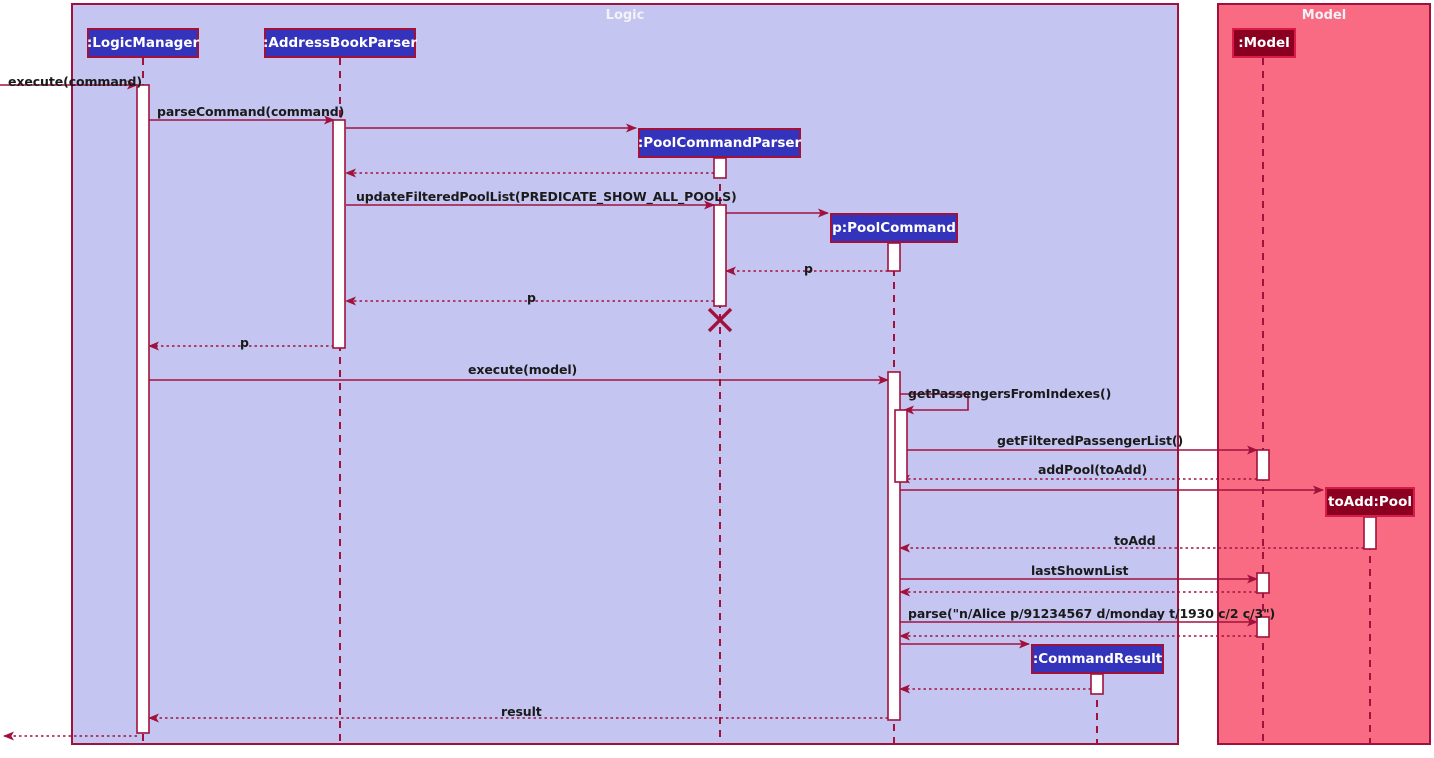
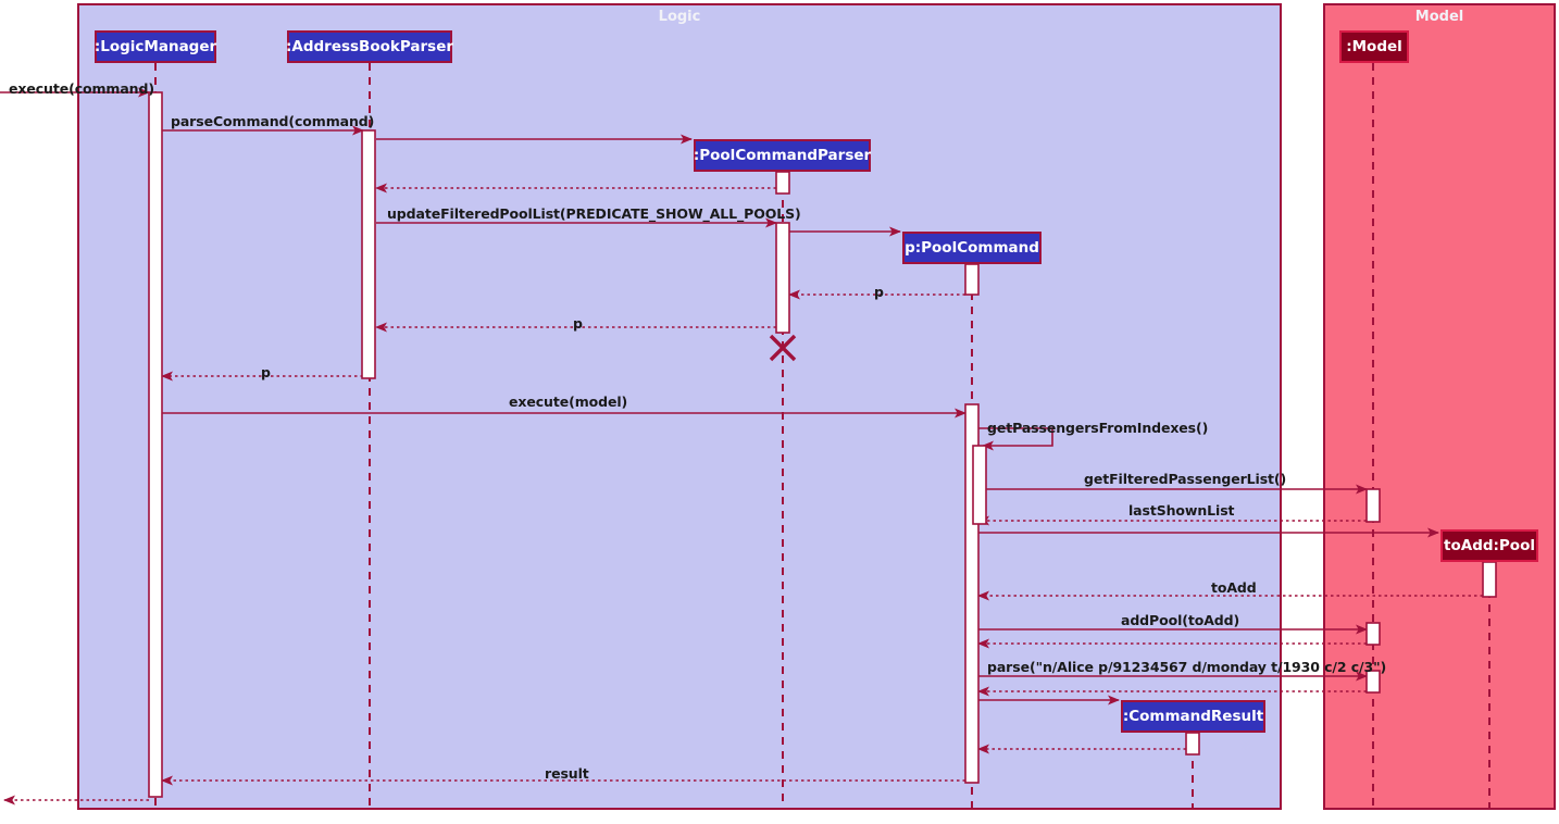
  Logic
  Model
  :LogicManager
  :AddressBookParser
  :PoolCommandParser
  p:PoolCommand
  :CommandResult
  :Model
  toAdd:Pool
  execute(command)
  parseCommand(command)
  updateFilteredPoolList(PREDICATE_SHOW_ALL_POOLS)
  p
  p
  p
  execute(model)
  getPassengersFromIndexes()
  getFilteredPassengerList()
- addPool(toAdd)
+ lastShownList
  toAdd
- lastShownList
+ addPool(toAdd)
  parse("n/Alice p/91234567 d/monday t/1930 c/2 c/3")
  result
